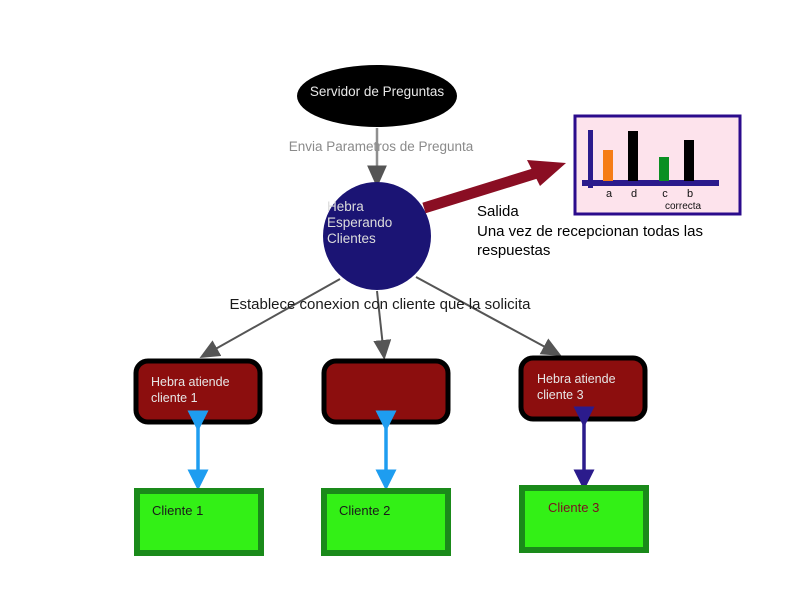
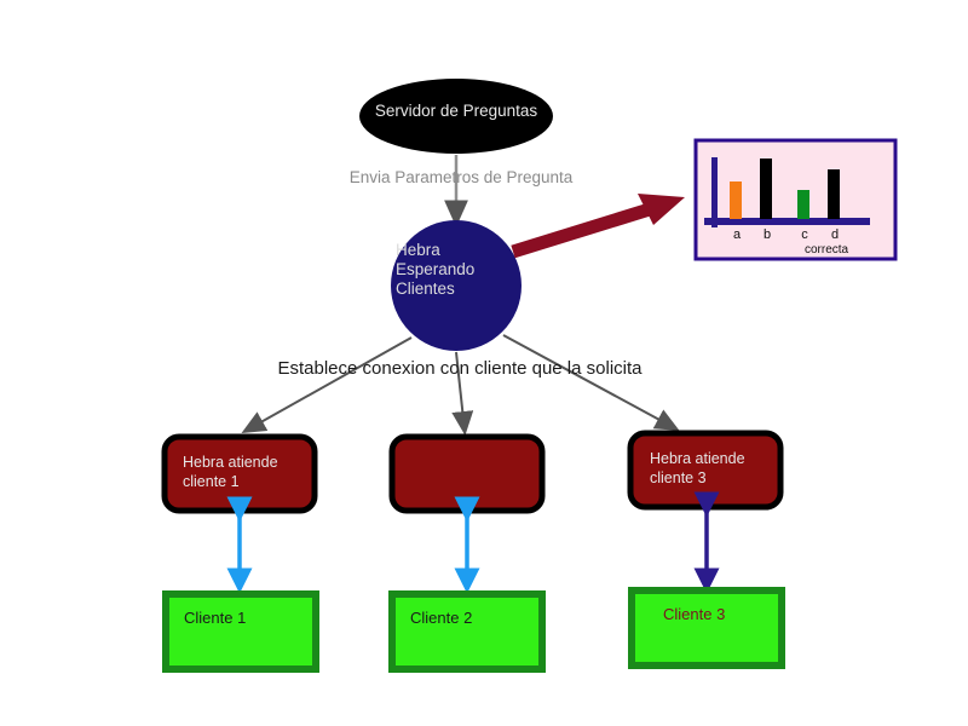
  Servidor de Preguntas
  Envia Parametros de Pregunta
  Hebra
  Esperando
  Clientes
- Salida
- Una vez de recepcionan todas las
- respuestas
  Establece conexion con cliente que la solicita
  Hebra atiende
  cliente 1
  Hebra atiende
  cliente 3
  Cliente 1
  Cliente 2
  Cliente 3
  a
- d
+ b
  c
- b
+ d
  correcta
